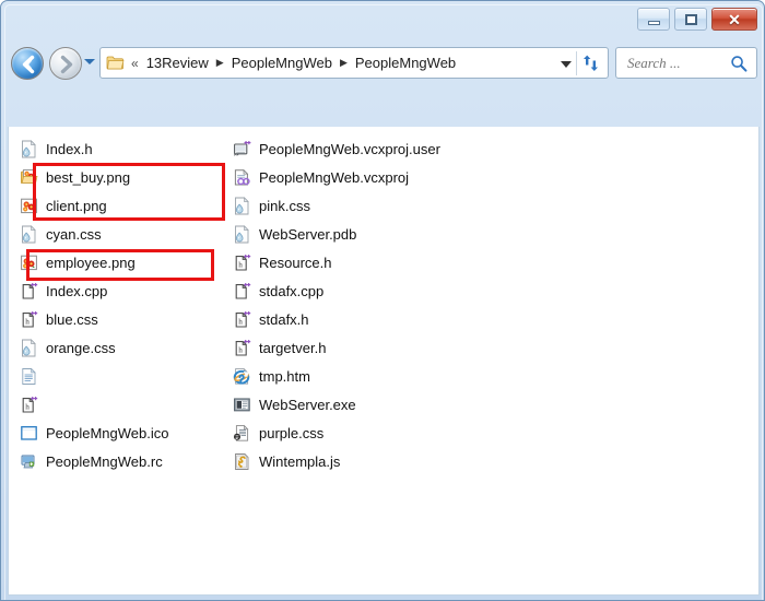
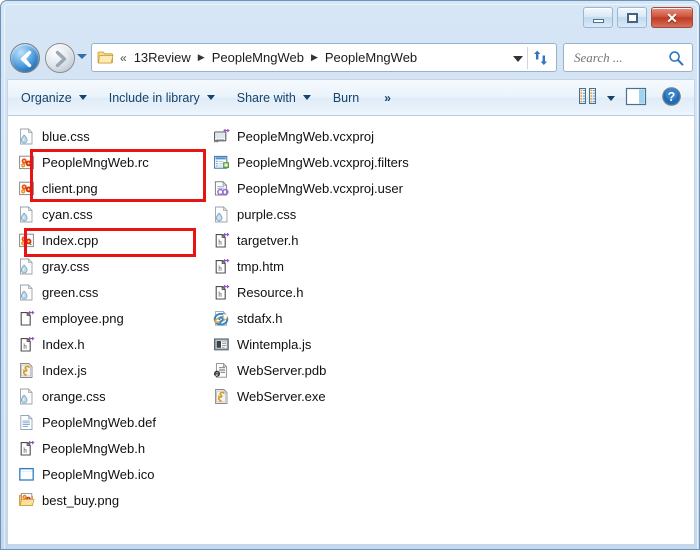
  ✕
  «
  13Review
  ▶
  PeopleMngWeb
  ▶
  PeopleMngWeb
  Search ...
+ Organize
+ Include in library
+ Share with
+ Burn
+ »
+ ?
- Index.h
+ blue.css
- best_buy.png
+ PeopleMngWeb.rc
  client.png
  cyan.css
- employee.png
+ Index.cpp
+ gray.css
+ green.css
- Index.cpp
+ employee.png
- blue.css
+ Index.h
+ Index.js
  orange.css
+ PeopleMngWeb.def
+ PeopleMngWeb.h
  PeopleMngWeb.ico
- PeopleMngWeb.rc
+ best_buy.png
- PeopleMngWeb.vcxproj.user
+ PeopleMngWeb.vcxproj
+ PeopleMngWeb.vcxproj.filters
- PeopleMngWeb.vcxproj
+ PeopleMngWeb.vcxproj.user
- pink.css
- WebServer.pdb
+ purple.css
- Resource.h
+ targetver.h
- stdafx.cpp
- stdafx.h
+ tmp.htm
- targetver.h
+ Resource.h
- tmp.htm
+ stdafx.h
- WebServer.exe
+ Wintempla.js
- purple.css
+ WebServer.pdb
- Wintempla.js
+ WebServer.exe
